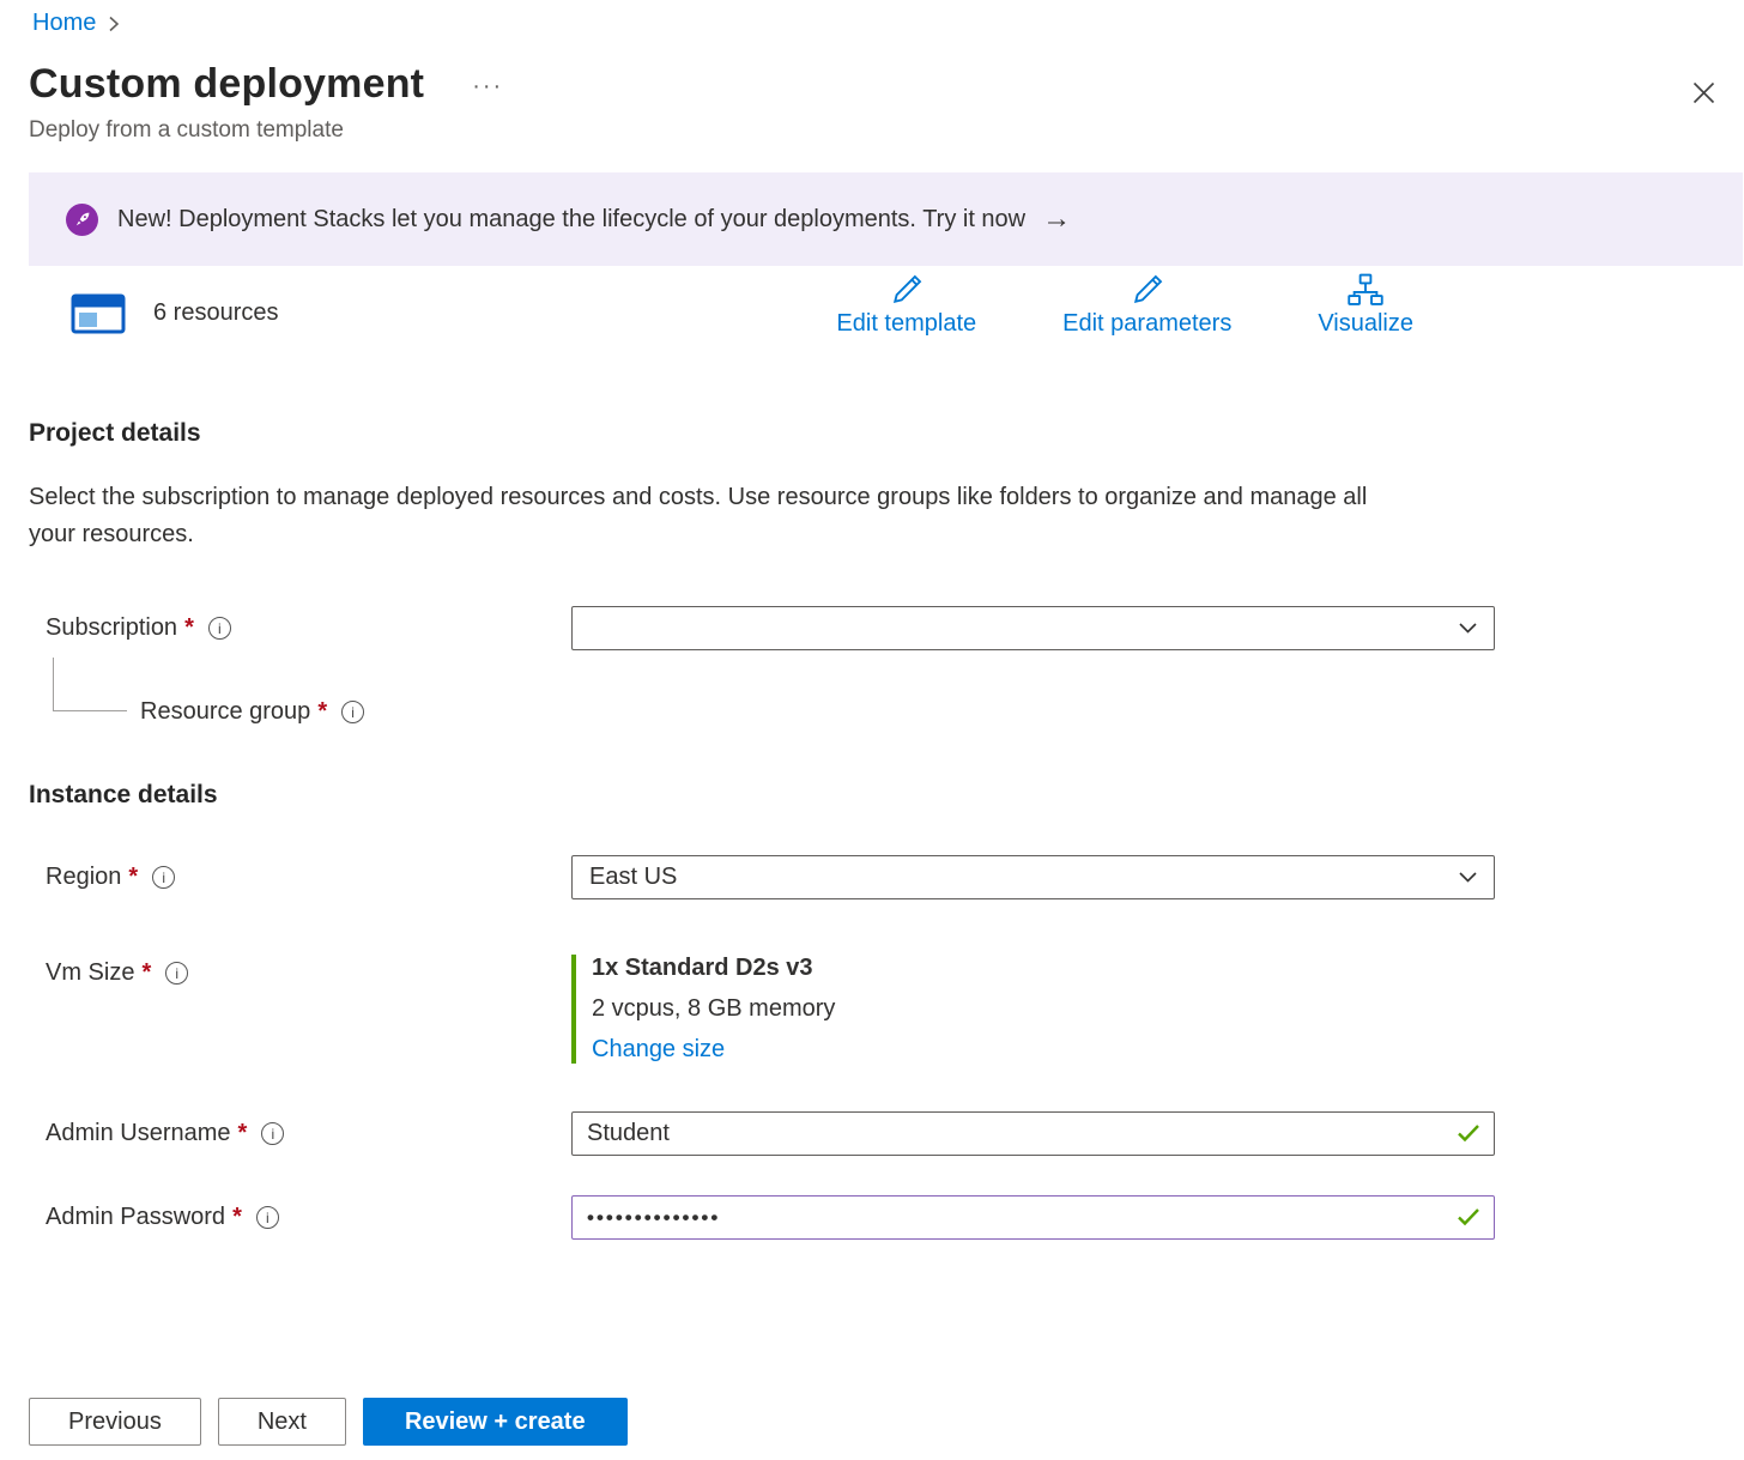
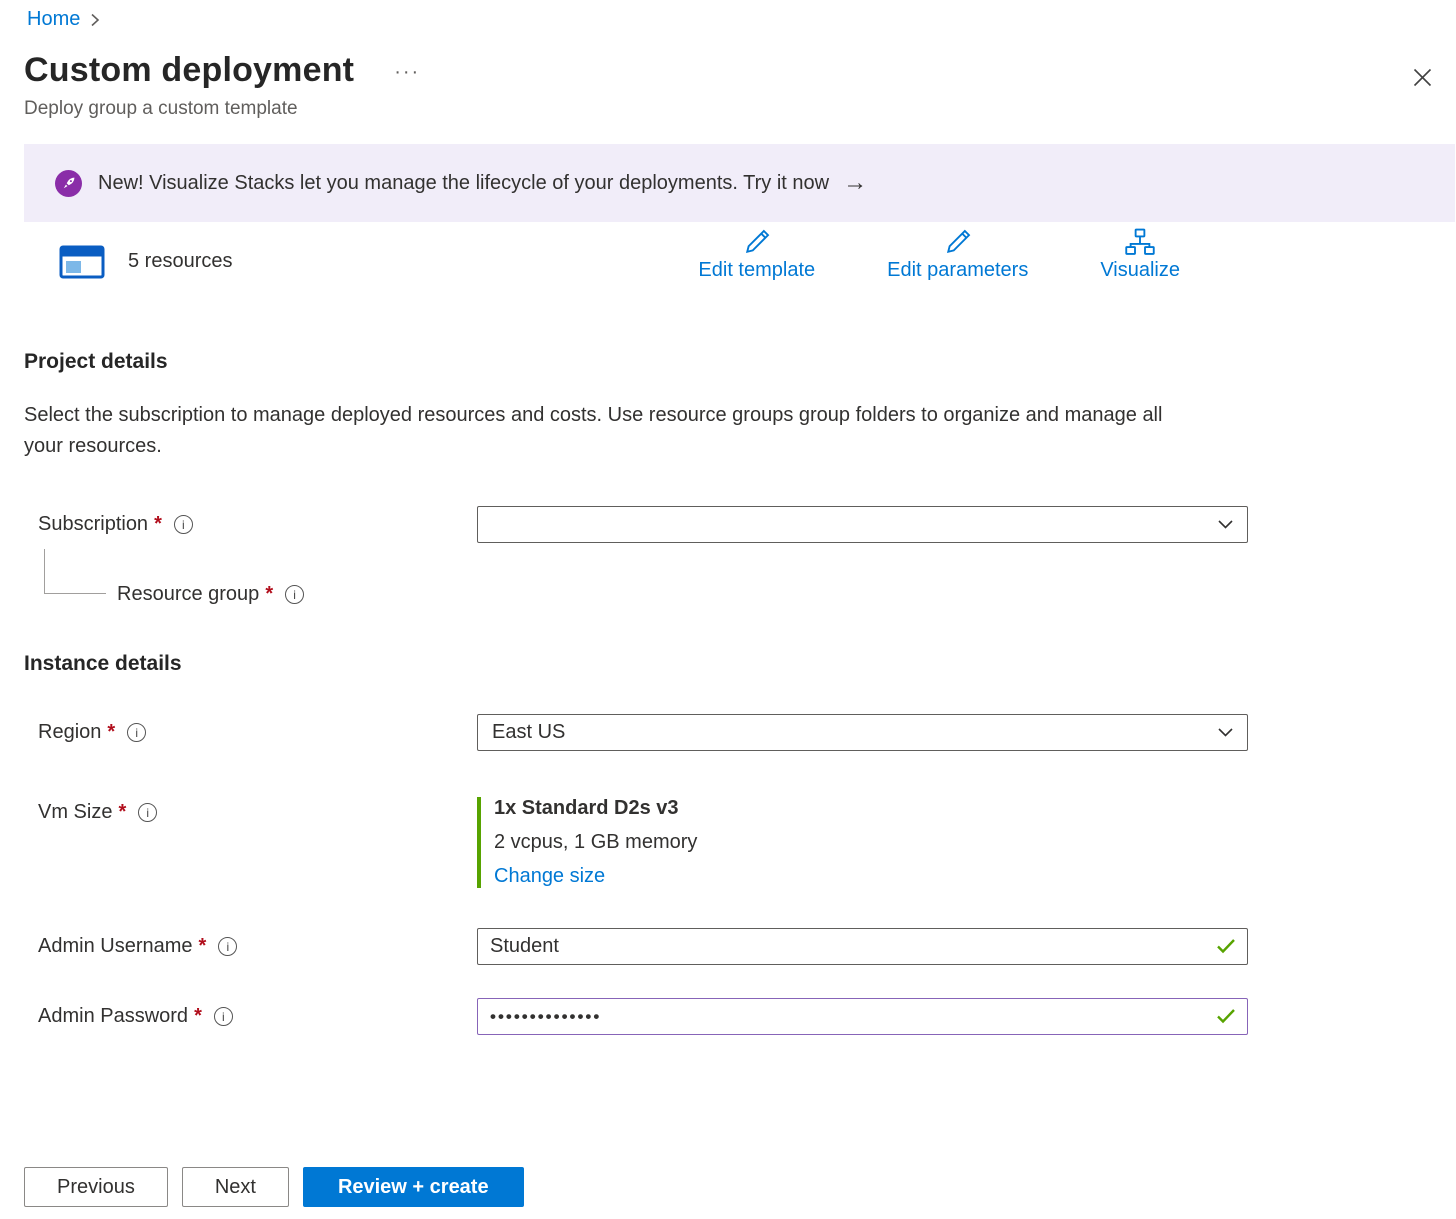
  Home
  Custom deployment
  ···
- Deploy from a custom template
+ Deploy group a custom template
- New! Deployment Stacks let you manage the lifecycle of your deployments. Try it now
+ New! Visualize Stacks let you manage the lifecycle of your deployments. Try it now
  →
- 6 resources
+ 5 resources
  Edit template
  Edit parameters
  Visualize
  Project details
- Select the subscription to manage deployed resources and costs. Use resource groups like folders to organize and manage all your resources.
+ Select the subscription to manage deployed resources and costs. Use resource groups group folders to organize and manage all your resources.
  Subscription
  *
  i
  Resource group
  *
  i
  Instance details
  Region
  *
  i
  East US
  Vm Size
  *
  i
  1x Standard D2s v3
- 2 vcpus, 8 GB memory
+ 2 vcpus, 1 GB memory
  Change size
  Admin Username
  *
  i
  Student
  Admin Password
  *
  i
  ••••••••••••••
  Previous
  Next
  Review + create
